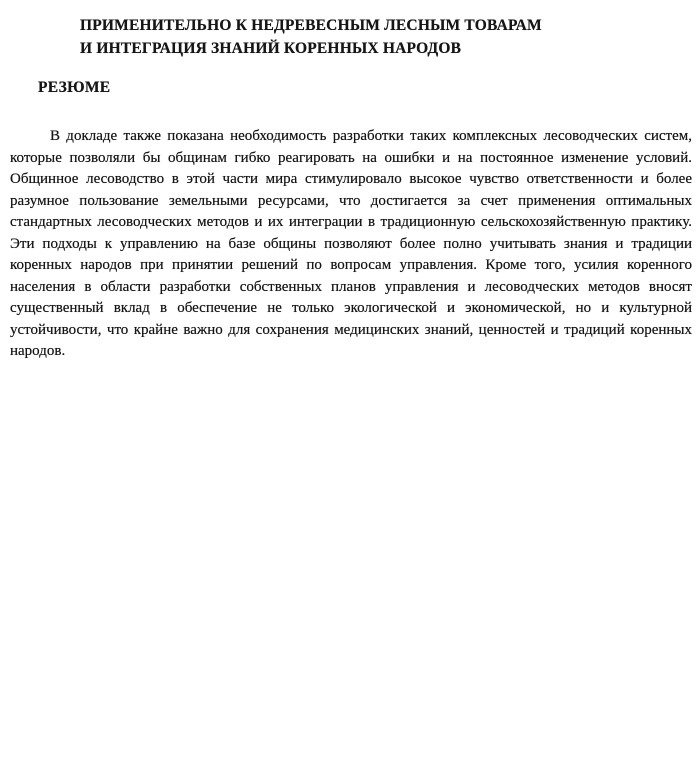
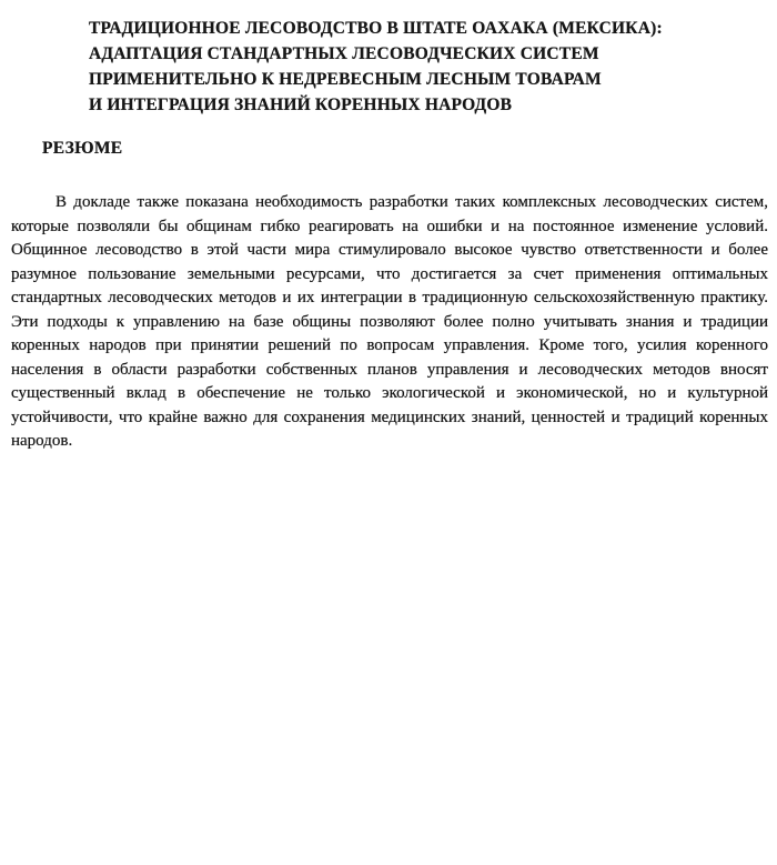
+ ТРАДИЦИОННОЕ ЛЕСОВОДСТВО В ШТАТЕ ОАХАКА (МЕКСИКА):
+ АДАПТАЦИЯ СТАНДАРТНЫХ ЛЕСОВОДЧЕСКИХ СИСТЕМ
  ПРИМЕНИТЕЛЬНО К НЕДРЕВЕСНЫМ ЛЕСНЫМ ТОВАРАМ
  И ИНТЕГРАЦИЯ ЗНАНИЙ КОРЕННЫХ НАРОДОВ
  РЕЗЮМЕ
  В докладе также показана необходимость разработки таких комплексных лесоводческих систем, которые позволяли бы общинам гибко реагировать на ошибки и на постоянное изменение условий. Общинное лесоводство в этой части мира стимулировало высокое чувство ответственности и более разумное пользование земельными ресурсами, что достигается за счет применения оптимальных стандартных лесоводческих методов и их интеграции в традиционную сельскохозяйственную практику. Эти подходы к управлению на базе общины позволяют более полно учитывать знания и традиции коренных народов при принятии решений по вопросам управления. Кроме того, усилия коренного населения в области разработки собственных планов управления и лесоводческих методов вносят существенный вклад в обеспечение не только экологической и экономической, но и культурной устойчивости, что крайне важно для сохранения медицинских знаний, ценностей и традиций коренных народов.
